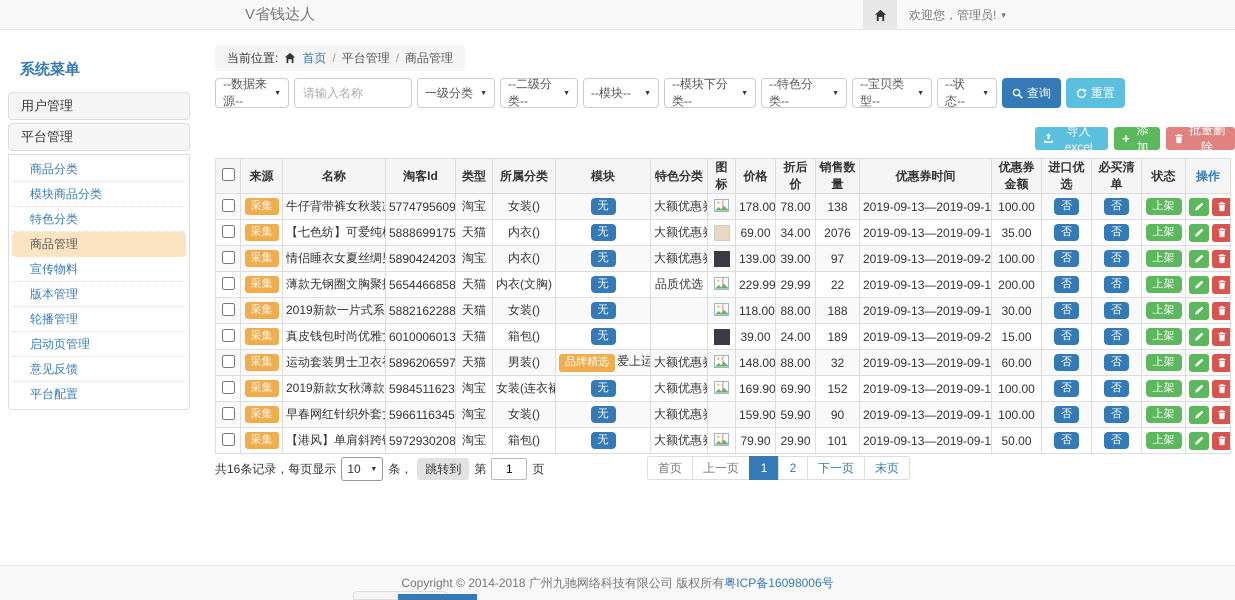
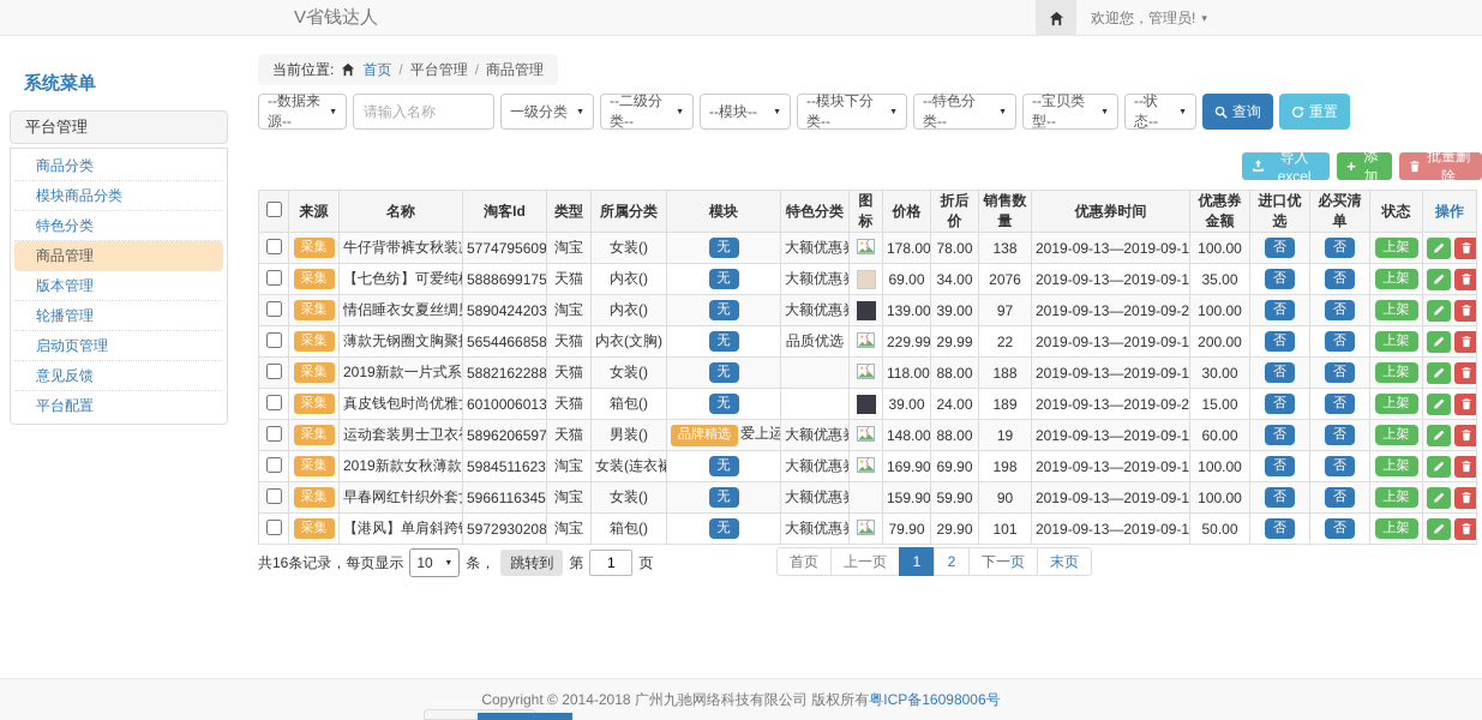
  V省钱达人
  欢迎您，管理员!
  ▾
  系统菜单
- 用户管理
  平台管理
  商品分类
  模块商品分类
  特色分类
  商品管理
- 宣传物料
  版本管理
  轮播管理
  启动页管理
  意见反馈
  平台配置
  当前位置:
  首页
  /
  平台管理
  /
  商品管理
  --数据来源--
  请输入名称
  一级分类
  --二级分类--
  --模块--
  --模块下分类--
  --特色分类--
  --宝贝类型--
  --状态--
  查询
  重置
  导入excel
  +
  添加
  批量删除
  	来源	名称	淘客Id	类型	所属分类	模块	特色分类	图标	价格	折后价	销售数量	优惠券时间	优惠券金额	进口优选	必买清单	状态	操作
  	采集	牛仔背带裤女秋装	5774795609	淘宝	女装()	无	大额优惠		178.00	78.00	138	2019-09-13—2019-09-1	100.00	否	否	上架
  	采集	【七色纺】可爱纯	5888699175	天猫	内衣()	无	大额优惠		69.00	34.00	2076	2019-09-13—2019-09-1	35.00	否	否	上架
  	采集	情侣睡衣女夏丝绸	5890424203	淘宝	内衣()	无	大额优惠		139.00	39.00	97	2019-09-13—2019-09-2	100.00	否	否	上架
  	采集	薄款无钢圈文胸聚	5654466858	天猫	内衣(文胸)	无	品质优选		229.99	29.99	22	2019-09-13—2019-09-1	200.00	否	否	上架
  	采集	2019新款一片式系	5882162288	天猫	女装()	无			118.00	88.00	188	2019-09-13—2019-09-1	30.00	否	否	上架
  	采集	真皮钱包时尚优雅	6010006013	天猫	箱包()	无			39.00	24.00	189	2019-09-13—2019-09-2	15.00	否	否	上架
- 	采集	运动套装男士卫衣	5896206597	天猫	男装()	品牌精选 爱上运	大额优惠		148.00	88.00	32	2019-09-13—2019-09-1	60.00	否	否	上架
+ 	采集	运动套装男士卫衣	5896206597	天猫	男装()	品牌精选 爱上运	大额优惠		148.00	88.00	19	2019-09-13—2019-09-1	60.00	否	否	上架
- 	采集	2019新款女秋薄款	5984511623	淘宝	女装(连衣裙	无	大额优惠		169.90	69.90	152	2019-09-13—2019-09-1	100.00	否	否	上架
+ 	采集	2019新款女秋薄款	5984511623	淘宝	女装(连衣裙	无	大额优惠		169.90	69.90	198	2019-09-13—2019-09-1	100.00	否	否	上架
  	采集	早春网红针织外套	5966116345	淘宝	女装()	无	大额优惠		159.90	59.90	90	2019-09-13—2019-09-1	100.00	否	否	上架
  	采集	【港风】单肩斜跨	5972930208	淘宝	箱包()	无	大额优惠		79.90	29.90	101	2019-09-13—2019-09-1	50.00	否	否	上架
  共16条记录，每页显示
  10
  条，
  跳转到
  第
  1
  页
  首页
  上一页
  1
  2
  下一页
  末页
  Copyright © 2014-2018 广州九驰网络科技有限公司 版权所有粤ICP备16098006号
